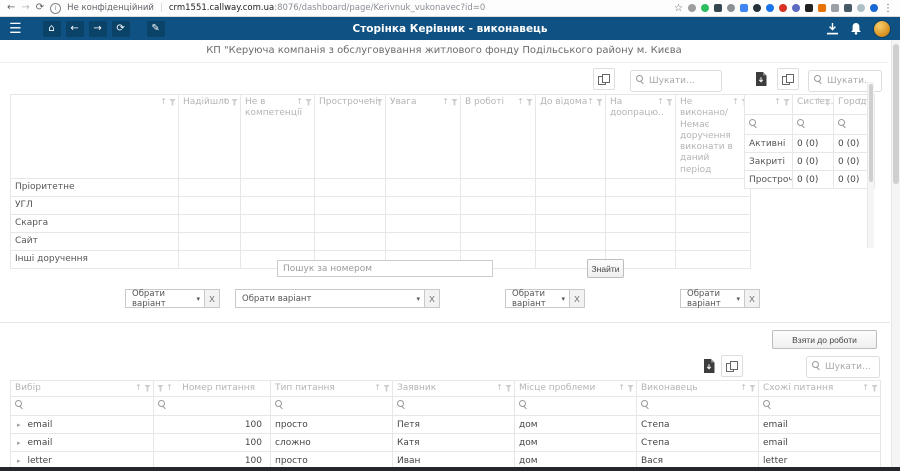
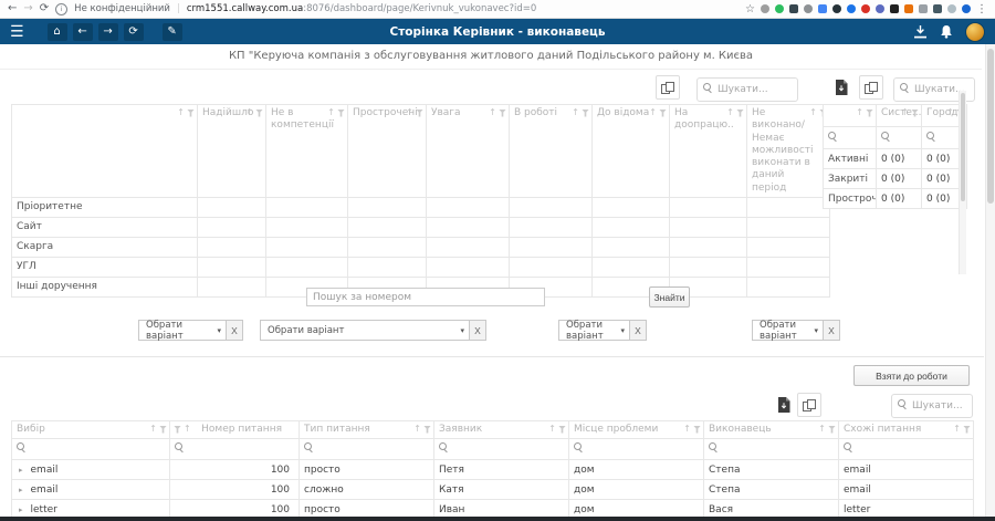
  ←
  →
  ⟳
  i
  Не конфіденційний
  |
  crm1551.callway.com.ua:8076/dashboard/page/Kerivnuk_vukonavec?id=0
  ☆
  ⋮
  ☰
  ⌂
  ←
  →
  ⟳
  ✎
  Сторінка Керівник - виконавець
- КП "Керуюча компанія з обслуговування житлового фонду Подільського району м. Києва
+ КП "Керуюча компанія з обслуговування житлового даний Подільського району м. Києва
  Шукати...
  Шукати...
- ↑	Надійшло↑	Не в компетенції↑	Прострочені↑	Увага ↑	В роботі ↑	До відома↑	На доопрацю..↑	Не виконано/ Немає доручення виконати в даний період↑
+ ↑	Надійшло↑	Не в компетенції↑	Прострочені↑	Увага ↑	В роботі ↑	До відома↑	На доопрацю..↑	Не виконано/ Немає можливості виконати в даний період↑
  Пріоритетне
- УГЛ
+ Сайт
  Скарга
- Сайт
+ УГЛ
  Інші доручення
  ↑	Систе...↑	Город↑
  Активні	0 (0)	0 (0)
  Закриті	0 (0)	0 (0)
  Простроч	0 (0)	0 (0)
  Пошук за номером
  Знайти
  Обрати варіант
  ▾
  X
  Обрати варіант
  ▾
  X
  Обрати варіант
  ▾
  X
  Обрати варіант
  ▾
  X
  Взяти до роботи
  Шукати...
  Вибір ↑	↑ Номер питання	Тип питання ↑	Заявник ↑	Місце проблеми ↑	Виконавець ↑	Схожі питання ↑
  ▸ email	100	просто	Петя	дом	Степа	email
  ▸ email	100	сложно	Катя	дом	Степа	email
  ▸ letter	100	просто	Иван	дом	Вася	letter
